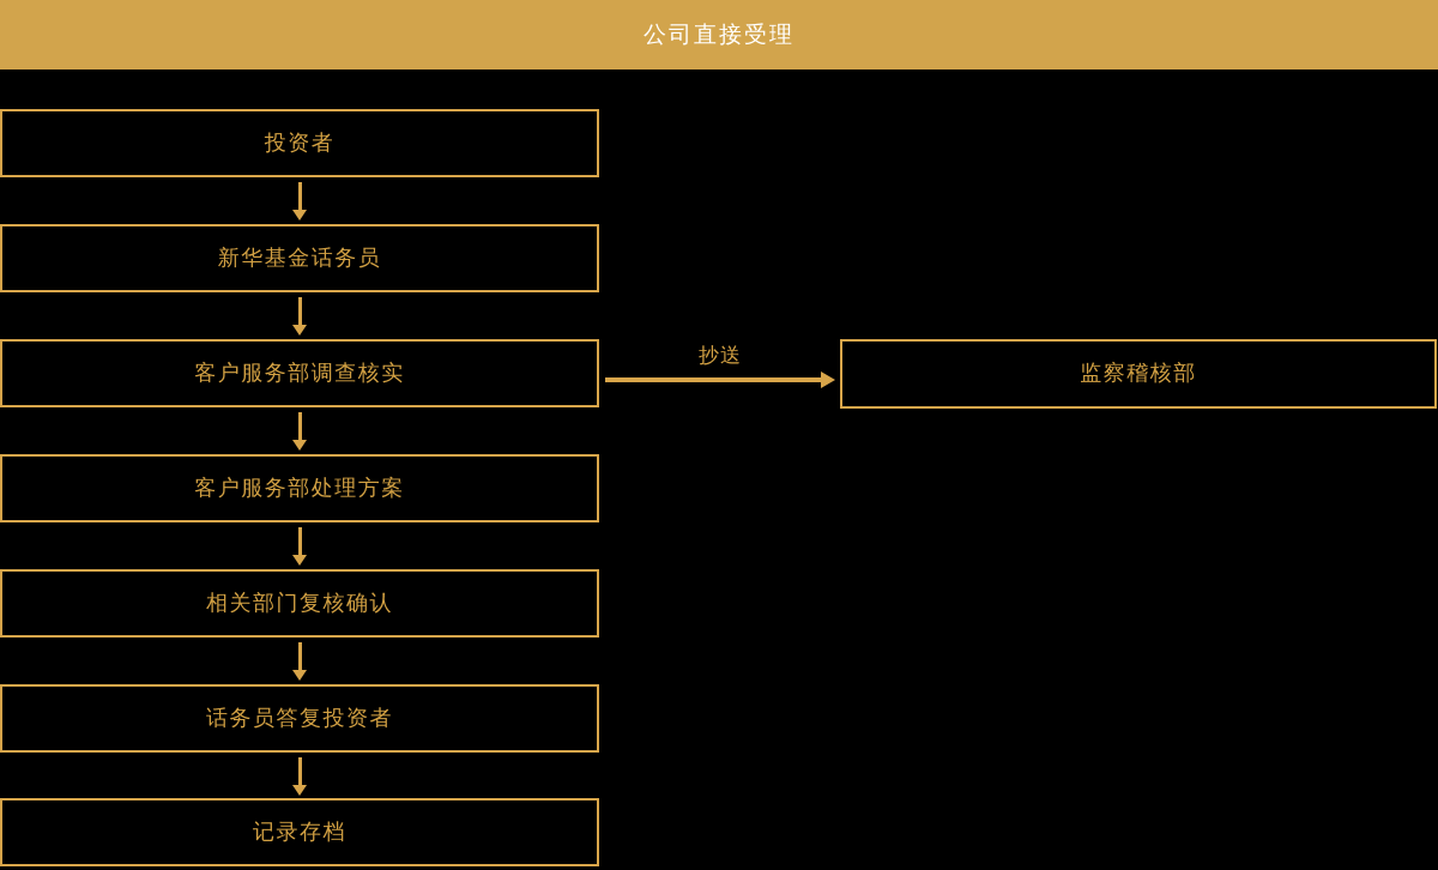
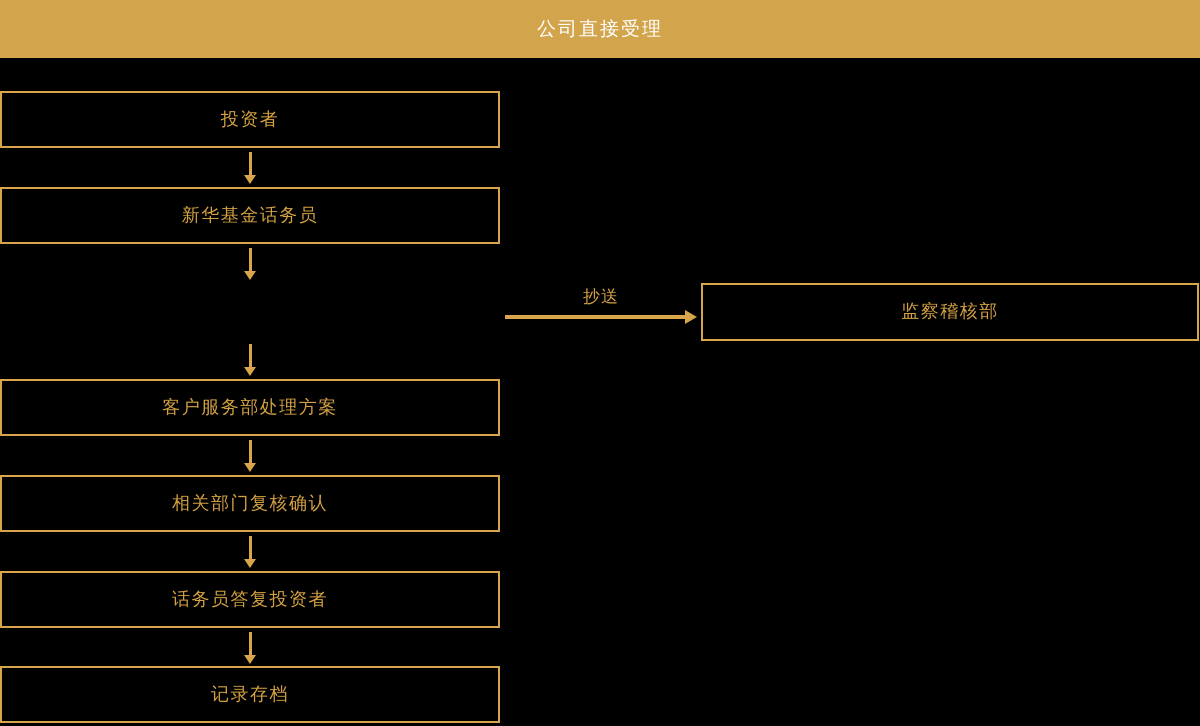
  公司直接受理
  投资者
  新华基金话务员
- 客户服务部调查核实
  客户服务部处理方案
  相关部门复核确认
  话务员答复投资者
  记录存档
  抄送
  监察稽核部
